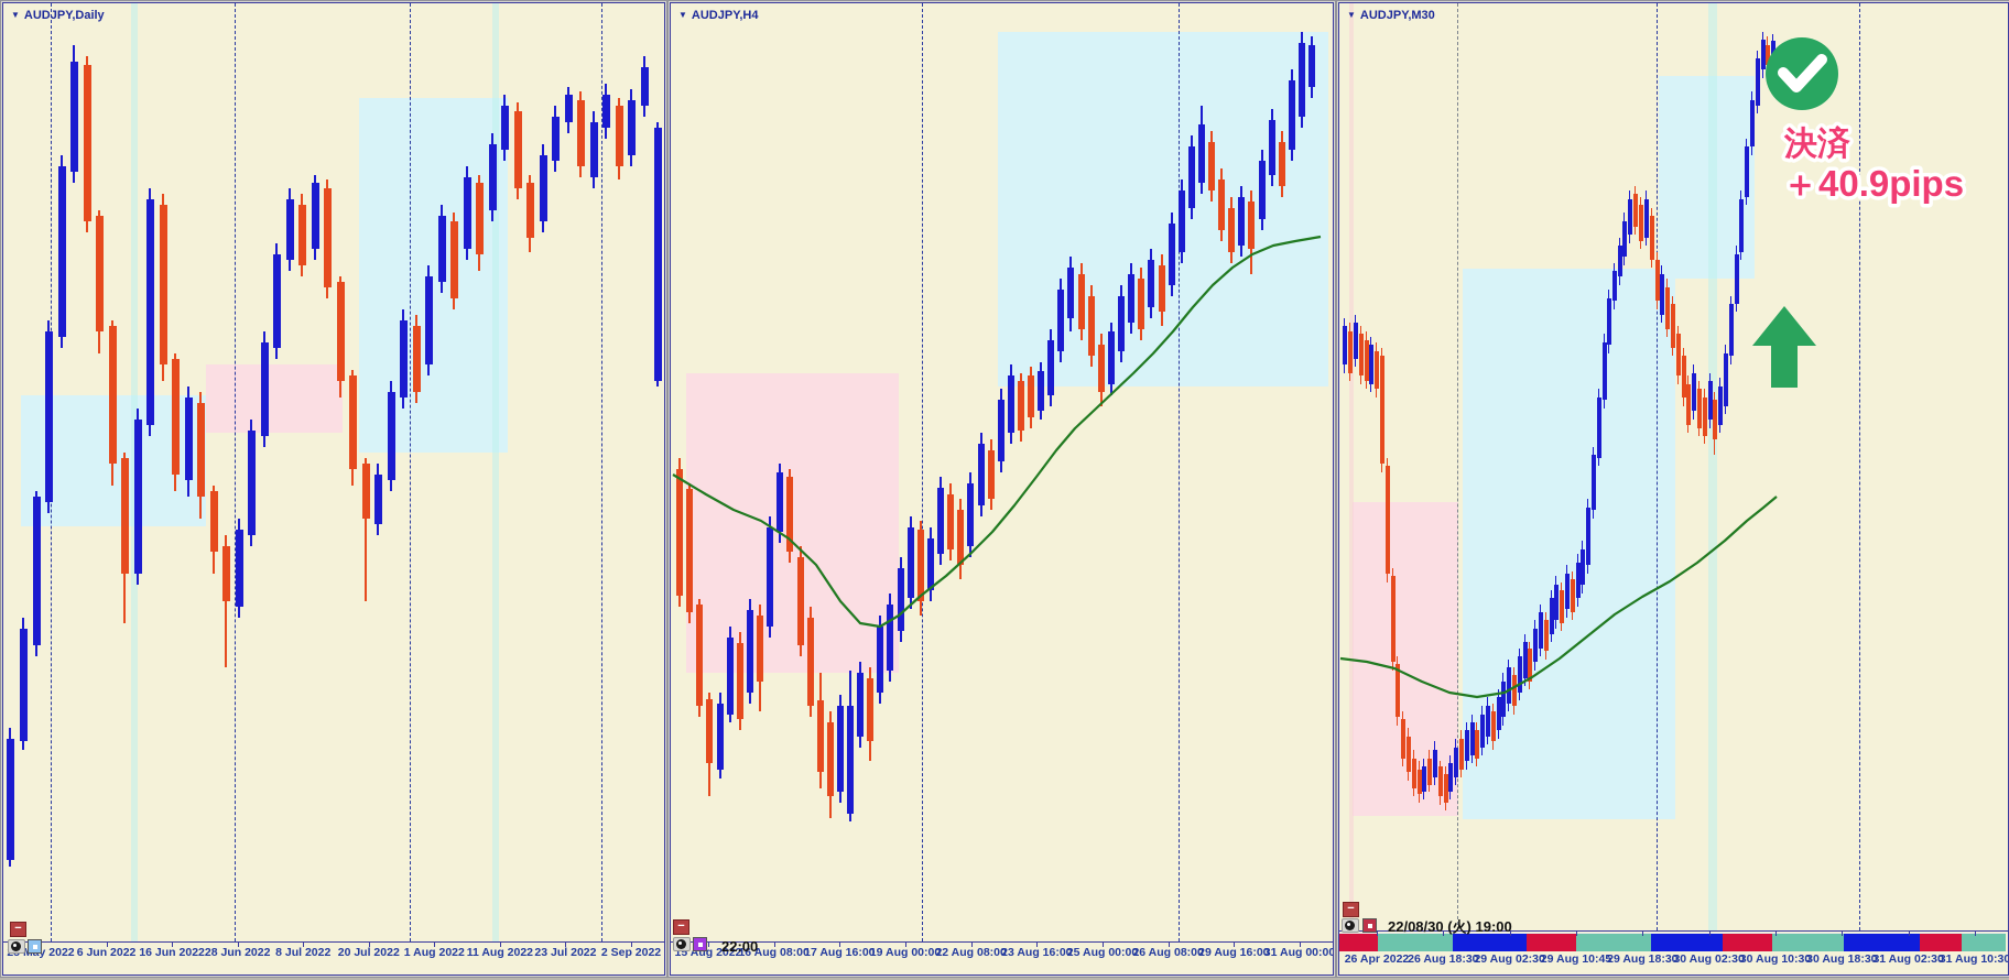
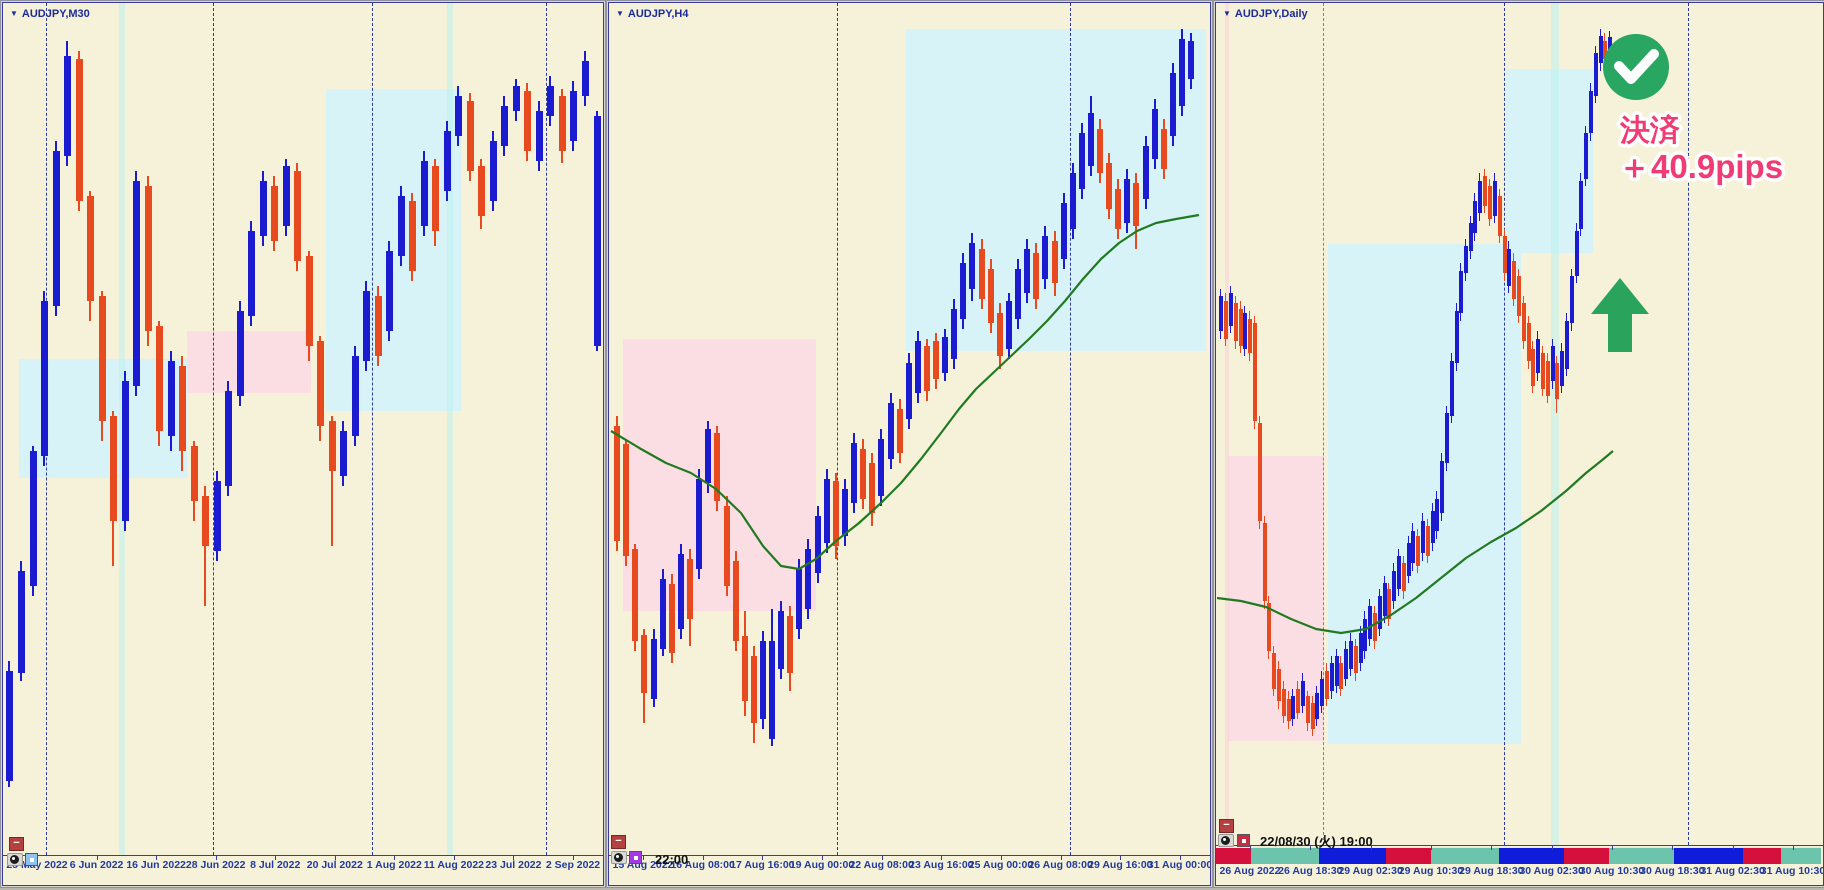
  6 Jun 2022
  16 Jun 2022
  28 Jun 2022
  8 Jul 2022
  20 Jul 2022
  1 Aug 2022
  11 Aug 2022
  23 Jul 2022
  2 Sep 2022
  ▼
- AUDJPY,Daily
+ AUDJPY,M30
  −
  15 Aug 2022
  16 Aug 08:00
  17 Aug 16:00
  19 Aug 00:00
  22 Aug 08:00
  23 Aug 16:00
  25 Aug 00:00
  26 Aug 08:00
  29 Aug 16:00
  31 Aug 00:00
  ▼
  AUDJPY,H4
  −
  22:00
- 26 Apr 2022
+ 26 Aug 2022
  26 Aug 18:30
  29 Aug 02:30
- 29 Aug 10:45
+ 29 Aug 10:30
  29 Aug 18:30
  30 Aug 02:30
  30 Aug 10:30
  30 Aug 18:30
  31 Aug 02:30
  31 Aug 10:30
  ▼
- AUDJPY,M30
+ AUDJPY,Daily
  −
  22/08/30 (火) 19:00
  決済
  ＋40.9pips
